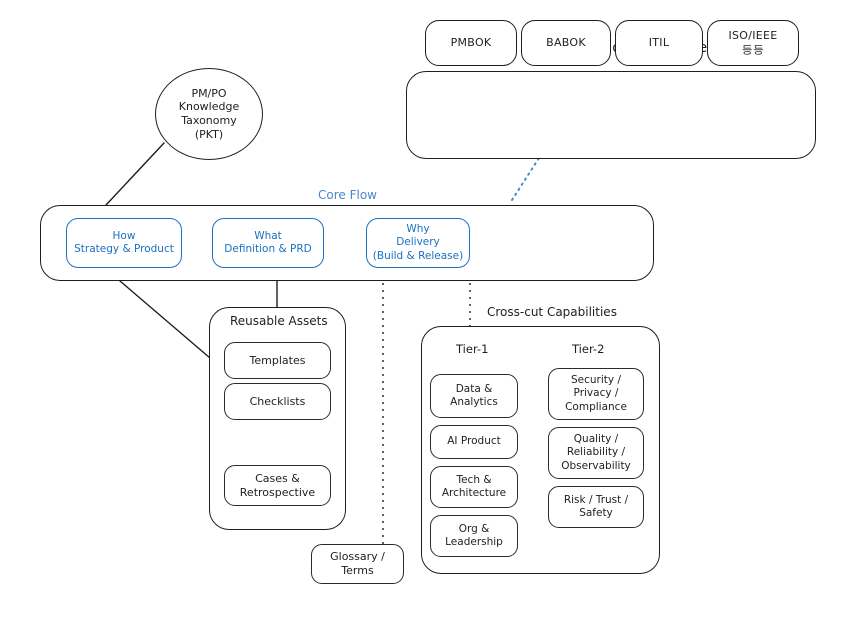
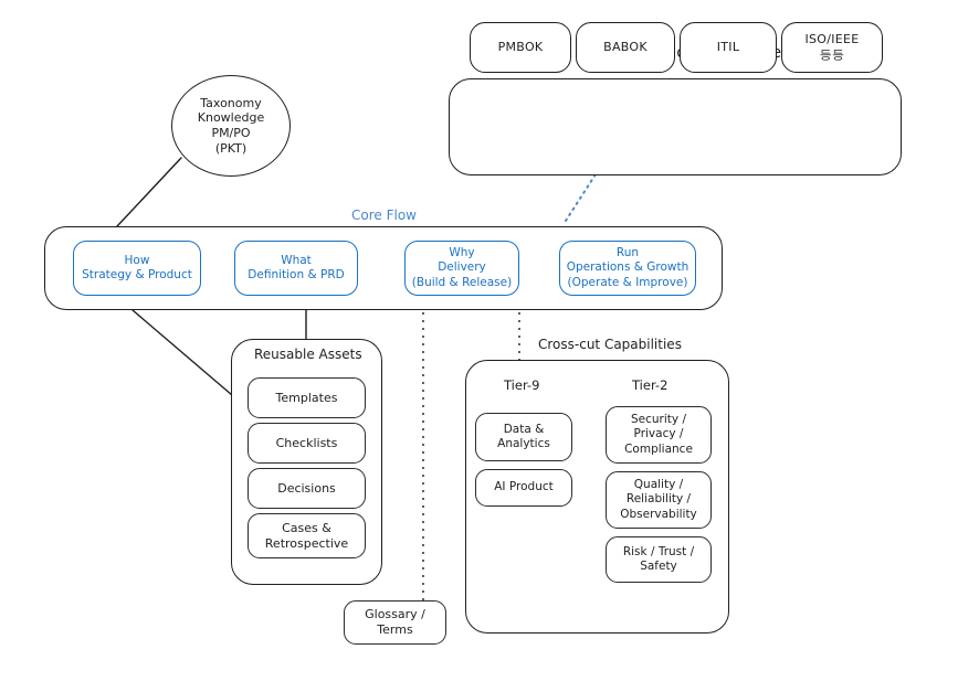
- PM/PO
+ Taxonomy
  Knowledge
- Taxonomy
+ PM/PO
  (PKT)
  PMBOK
  BABOK
  ITIL
  ISO/IEEE
  등등
  Core Flow
  How
  Strategy & Product
  What
  Definition & PRD
  Why
  Delivery
  (Build & Release)
+ Run
+ Operations & Growth
+ (Operate & Improve)
  Reusable Assets
  Templates
  Checklists
+ Decisions
  Cases &
  Retrospective
  Cross-cut Capabilities
- Tier-1
+ Tier-9
  Tier-2
  Data &
  Analytics
  AI Product
- Tech &
- Architecture
- Org &
- Leadership
  Security /
  Privacy /
  Compliance
  Quality /
  Reliability /
  Observability
  Risk / Trust /
  Safety
  Glossary /
  Terms
